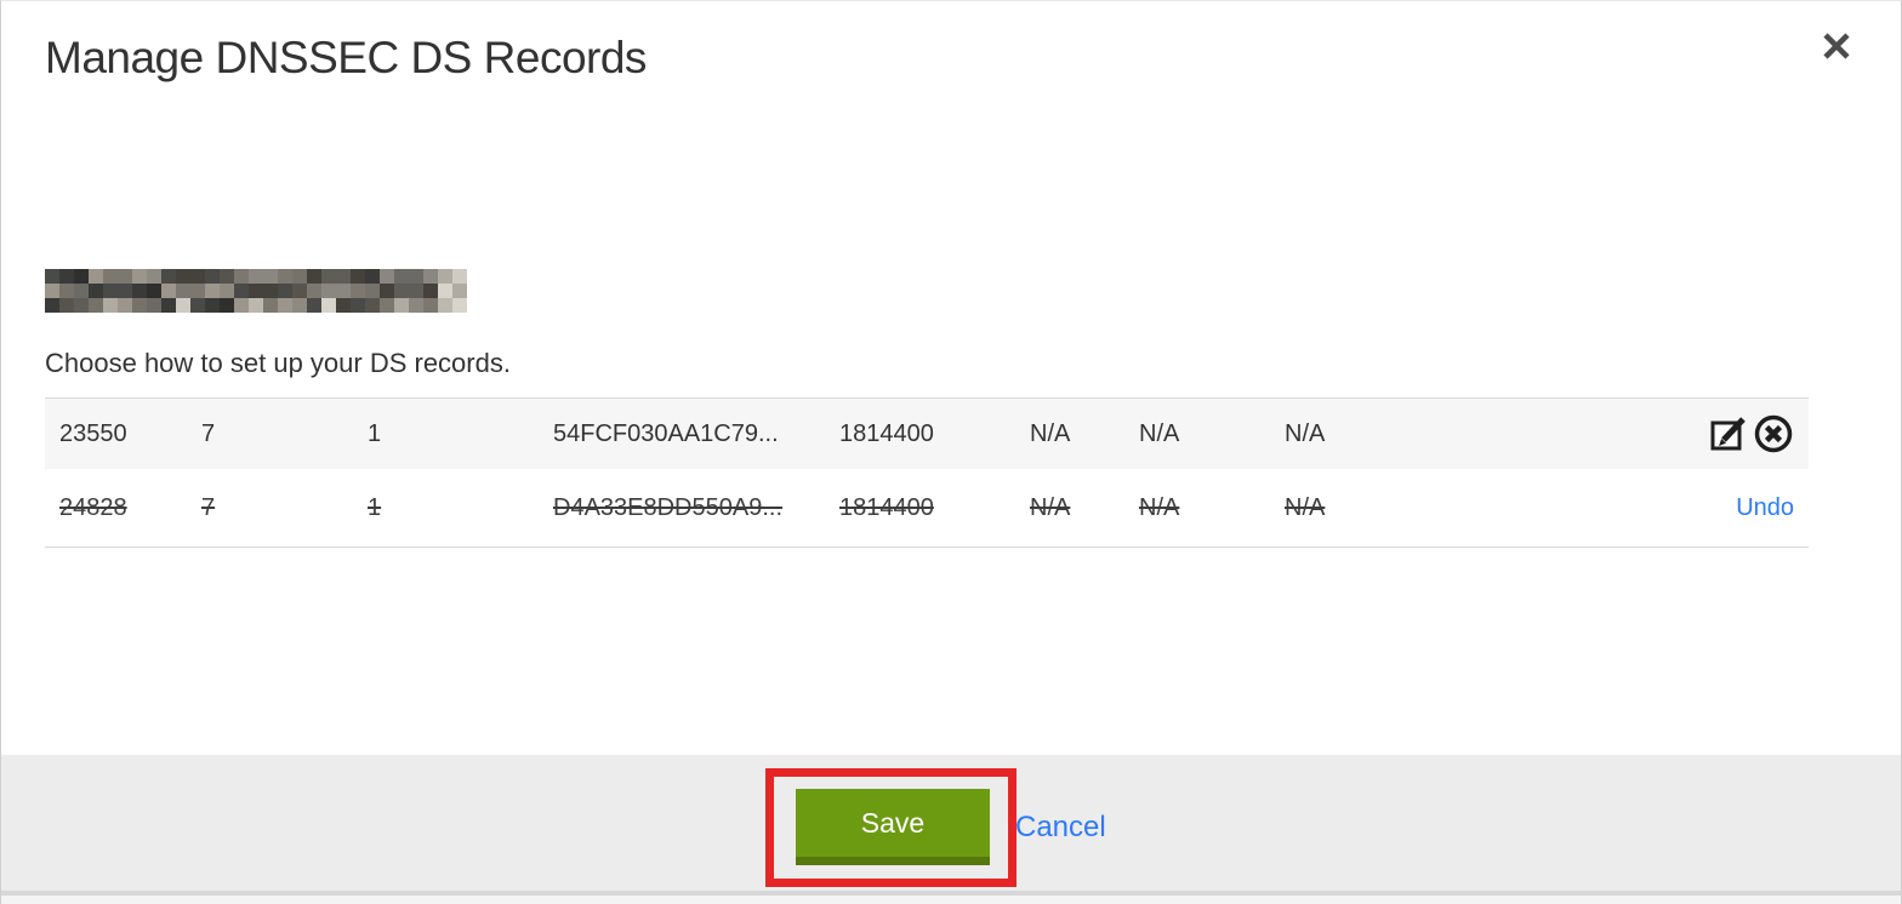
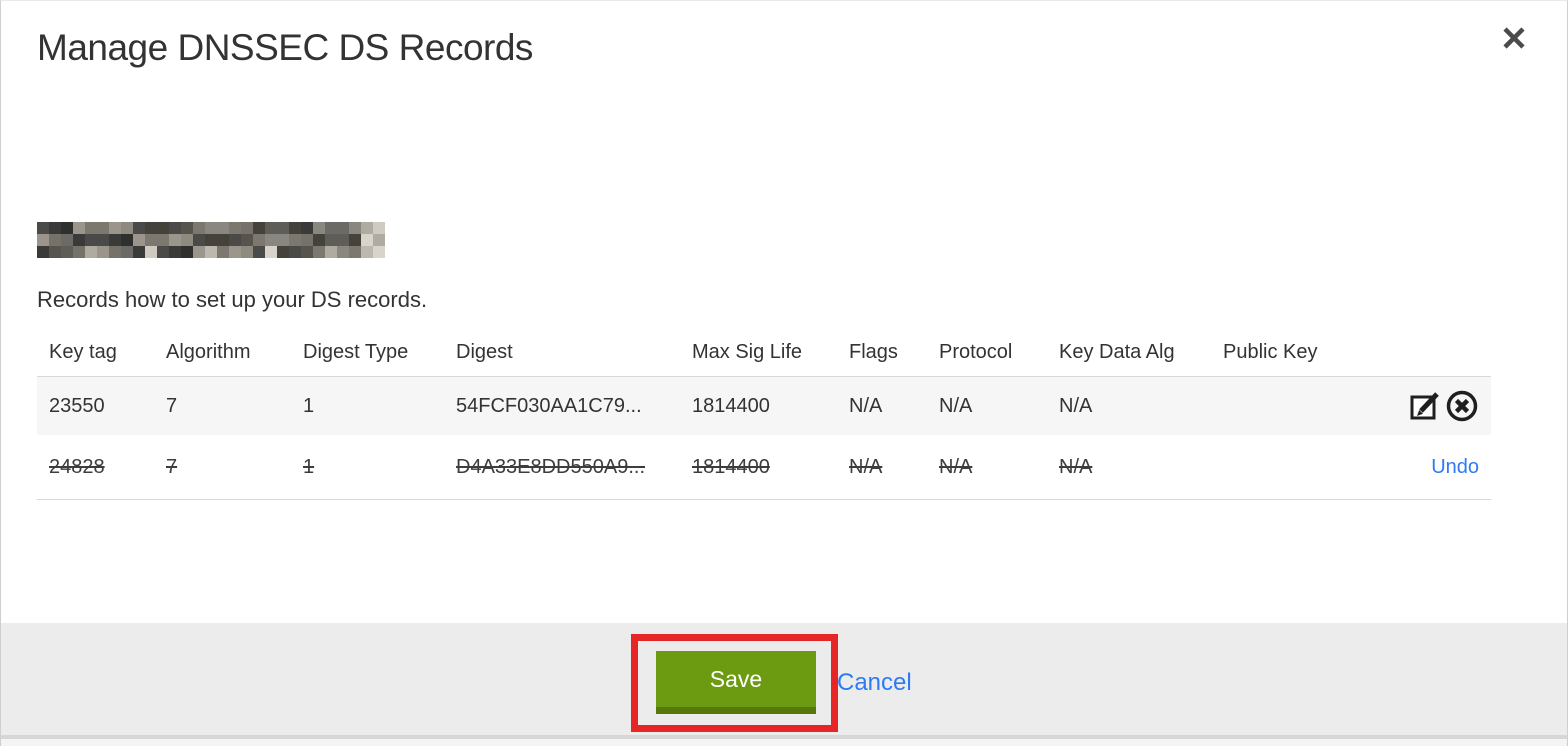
  Manage DNSSEC DS Records
- Choose how to set up your DS records.
+ Records how to set up your DS records.
+ Key tag
+ Algorithm
+ Digest Type
+ Digest
+ Max Sig Life
+ Flags
+ Protocol
+ Key Data Alg
+ Public Key
  23550
  7
  1
  54FCF030AA1C79...
  1814400
  N/A
  N/A
  N/A
  24828
  7
  1
  D4A33E8DD550A9...
  1814400
  N/A
  N/A
  N/A
  Undo
  Save
  Cancel
